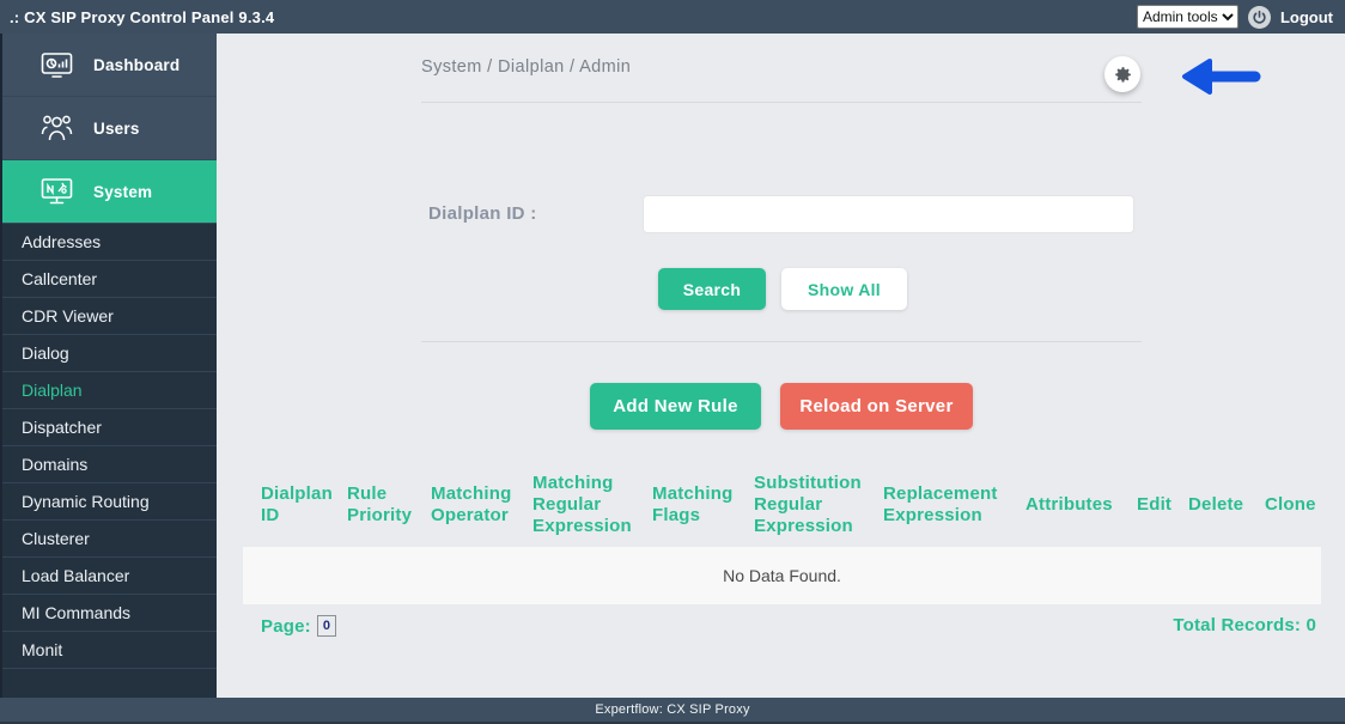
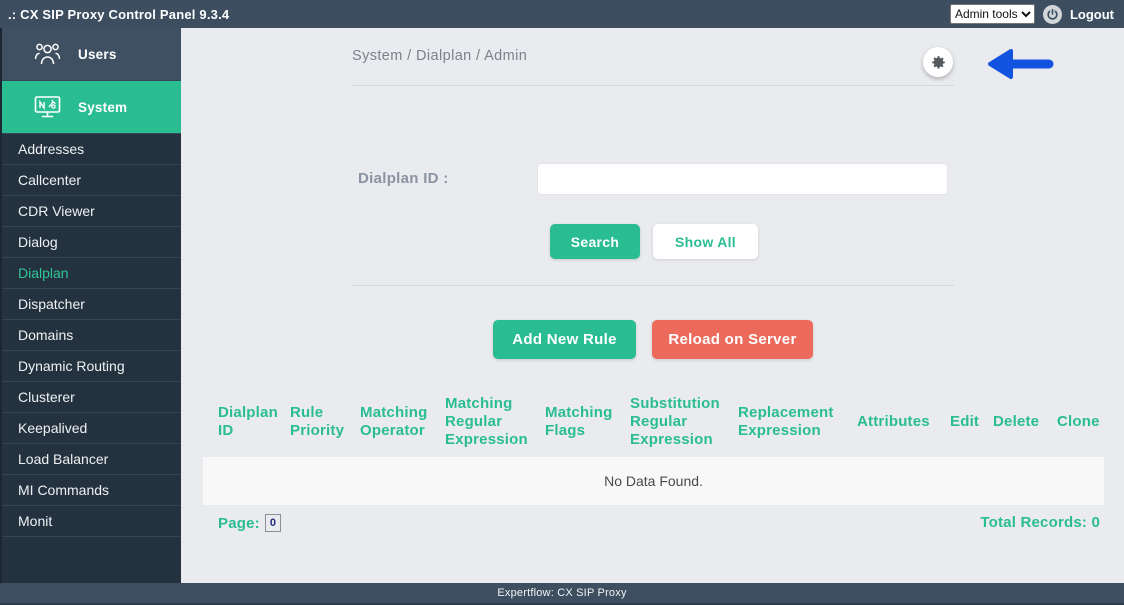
  .: CX SIP Proxy Control Panel 9.3.4
  Admin tools
  Logout
- Dashboard
  Users
  System
  Addresses
  Callcenter
  CDR Viewer
  Dialog
  Dialplan
  Dispatcher
  Domains
  Dynamic Routing
  Clusterer
+ Keepalived
  Load Balancer
  MI Commands
  Monit
  System / Dialplan / Admin
  Dialplan ID :
  Search
  Show All
  Add New Rule
  Reload on Server
  Dialplan ID
  Rule Priority
  Matching Operator
  Matching Regular Expression
  Matching Flags
  Substitution Regular Expression
  Replacement Expression
  Attributes
  Edit
  Delete
  Clone
  No Data Found.
  Page:
  0
  Total Records: 0
  Expertflow: CX SIP Proxy
